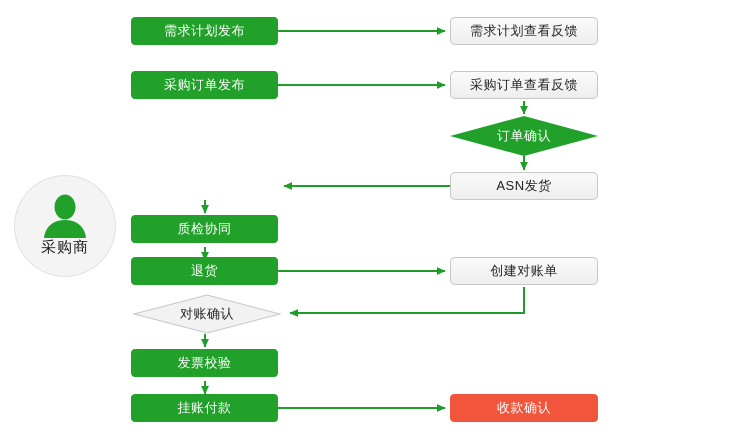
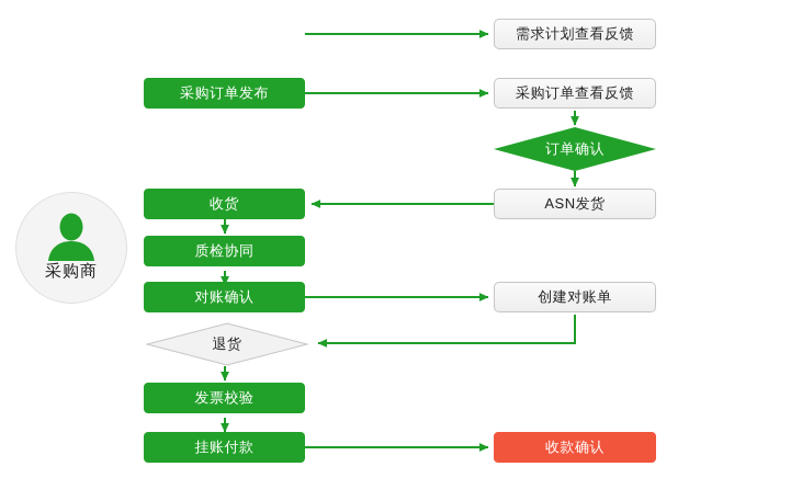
  采购商
- 需求计划发布
  需求计划查看反馈
  采购订单发布
  采购订单查看反馈
  订单确认
  ASN发货
+ 收货
  质检协同
- 退货
+ 对账确认
  创建对账单
- 对账确认
+ 退货
  发票校验
  挂账付款
  收款确认
